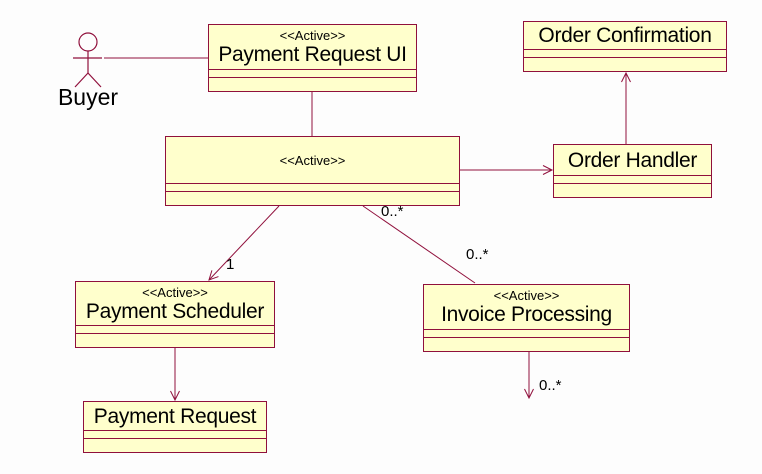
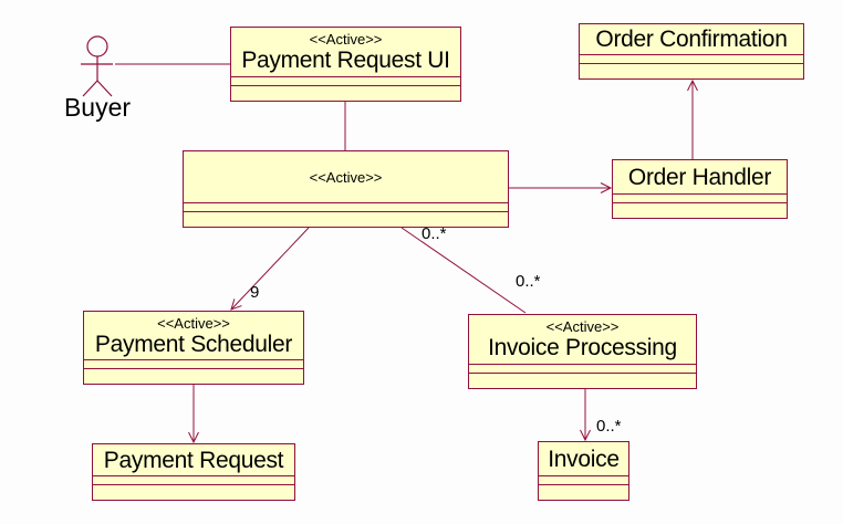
  Buyer
  <<Active>>
  Payment Request UI
  Order Confirmation
  <<Active>>
  Order Handler
  <<Active>>
  Payment Scheduler
  <<Active>>
  Invoice Processing
  Payment Request
+ Invoice
- 1
+ 9
  0..*
  0..*
  0..*
